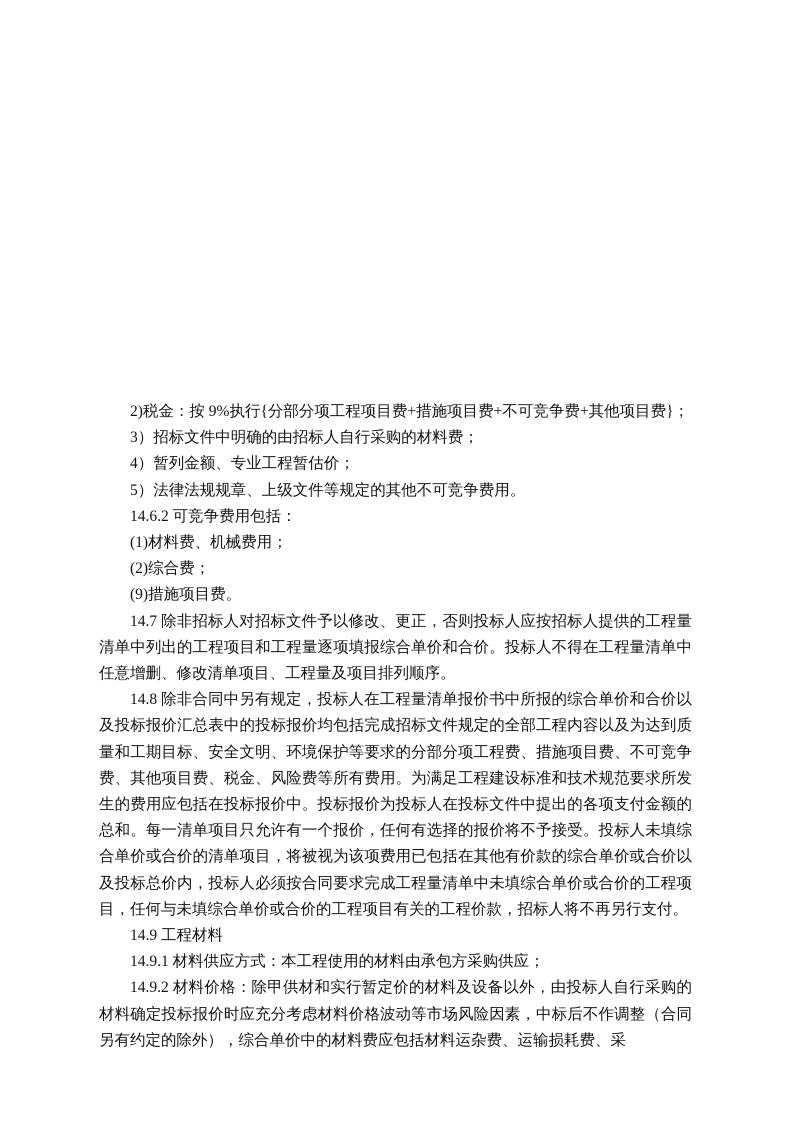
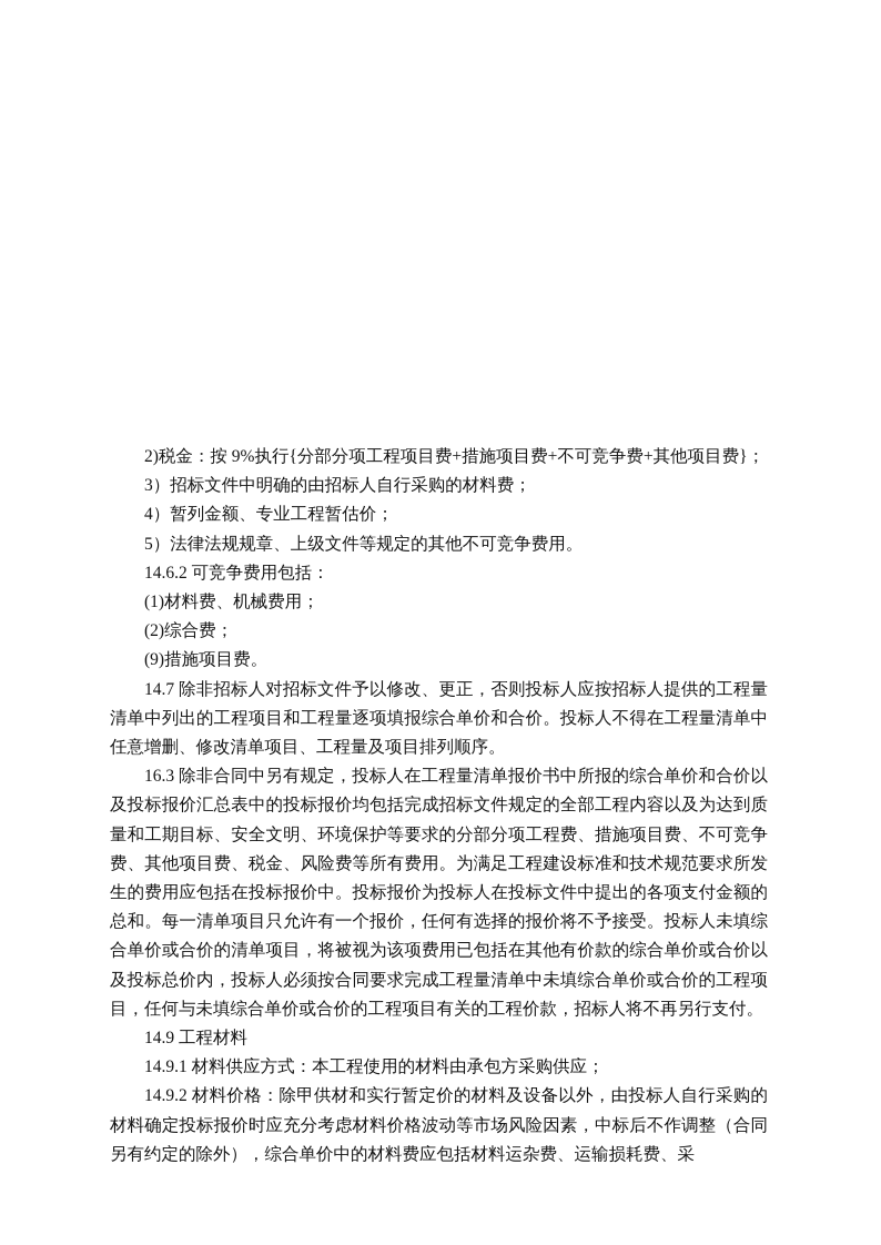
  2)税金：按 9%执行{分部分项工程项目费+措施项目费+不可竞争费+其他项目费}；
  3）招标文件中明确的由招标人自行采购的材料费；
  4）暂列金额、专业工程暂估价；
  5）法律法规规章、上级文件等规定的其他不可竞争费用。
  14.6.2 可竞争费用包括：
  (1)材料费、机械费用；
  (2)综合费；
  (9)措施项目费。
  14.7 除非招标人对招标文件予以修改、更正，否则投标人应按招标人提供的工程量清单中列出的工程项目和工程量逐项填报综合单价和合价。投标人不得在工程量清单中任意增删、修改清单项目、工程量及项目排列顺序。
- 14.8 除非合同中另有规定，投标人在工程量清单报价书中所报的综合单价和合价以及投标报价汇总表中的投标报价均包括完成招标文件规定的全部工程内容以及为达到质量和工期目标、安全文明、环境保护等要求的分部分项工程费、措施项目费、不可竞争费、其他项目费、税金、风险费等所有费用。为满足工程建设标准和技术规范要求所发生的费用应包括在投标报价中。投标报价为投标人在投标文件中提出的各项支付金额的总和。每一清单项目只允许有一个报价，任何有选择的报价将不予接受。投标人未填综合单价或合价的清单项目，将被视为该项费用已包括在其他有价款的综合单价或合价以及投标总价内，投标人必须按合同要求完成工程量清单中未填综合单价或合价的工程项目，任何与未填综合单价或合价的工程项目有关的工程价款，招标人将不再另行支付。
+ 16.3 除非合同中另有规定，投标人在工程量清单报价书中所报的综合单价和合价以及投标报价汇总表中的投标报价均包括完成招标文件规定的全部工程内容以及为达到质量和工期目标、安全文明、环境保护等要求的分部分项工程费、措施项目费、不可竞争费、其他项目费、税金、风险费等所有费用。为满足工程建设标准和技术规范要求所发生的费用应包括在投标报价中。投标报价为投标人在投标文件中提出的各项支付金额的总和。每一清单项目只允许有一个报价，任何有选择的报价将不予接受。投标人未填综合单价或合价的清单项目，将被视为该项费用已包括在其他有价款的综合单价或合价以及投标总价内，投标人必须按合同要求完成工程量清单中未填综合单价或合价的工程项目，任何与未填综合单价或合价的工程项目有关的工程价款，招标人将不再另行支付。
  14.9 工程材料
  14.9.1 材料供应方式：本工程使用的材料由承包方采购供应；
  14.9.2 材料价格：除甲供材和实行暂定价的材料及设备以外，由投标人自行采购的材料确定投标报价时应充分考虑材料价格波动等市场风险因素，中标后不作调整（合同另有约定的除外），综合单价中的材料费应包括材料运杂费、运输损耗费、采
